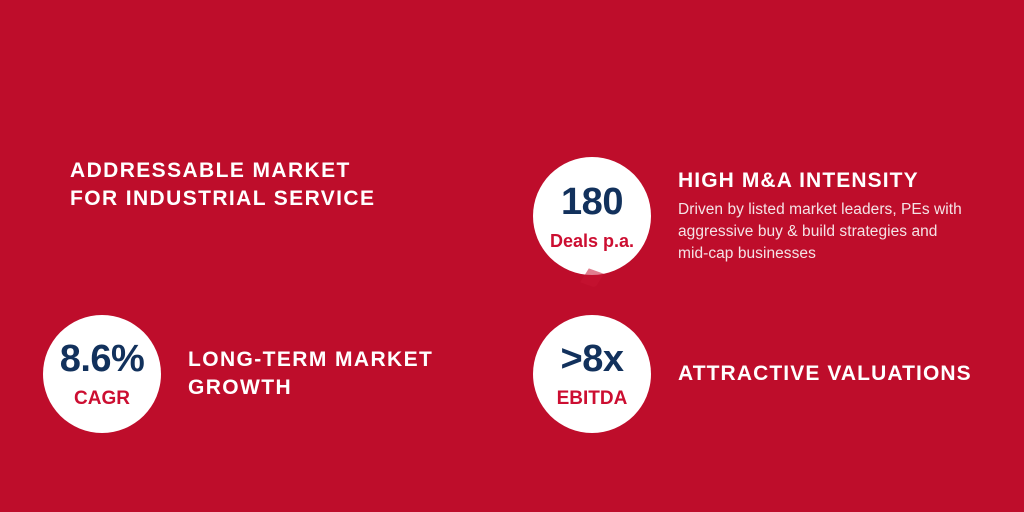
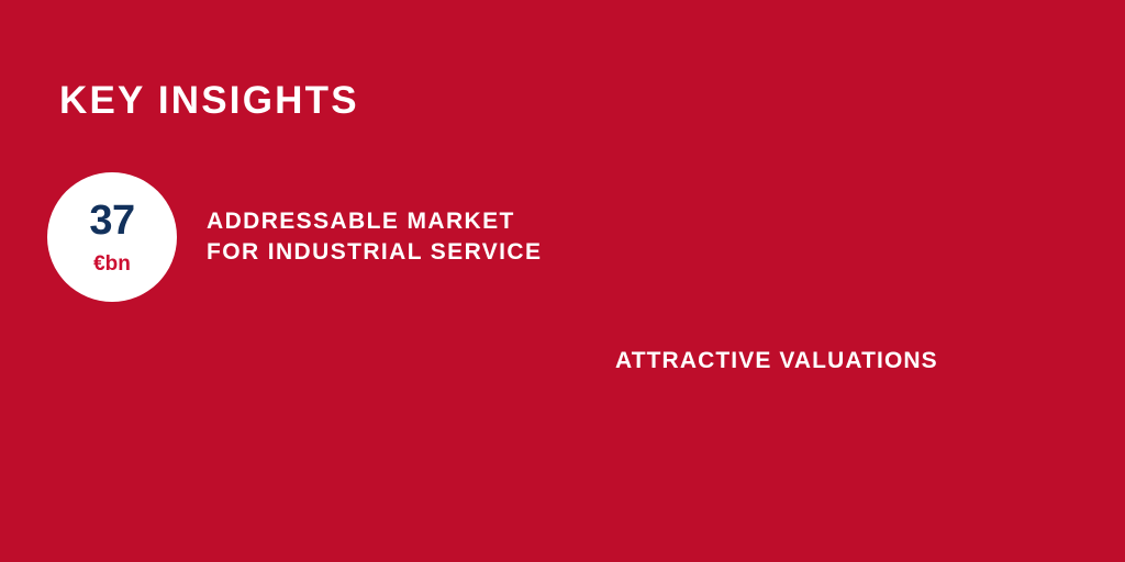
+ KEY INSIGHTS
+ 37
+ €bn
  ADDRESSABLE MARKET
  FOR INDUSTRIAL SERVICE
- 8.6%
- CAGR
- LONG-TERM MARKET
- GROWTH
- 180
- Deals p.a.
- HIGH M&A INTENSITY
- Driven by listed market leaders, PEs with
- aggressive buy & build strategies and
- mid-cap businesses
- >8x
- EBITDA
  ATTRACTIVE VALUATIONS
